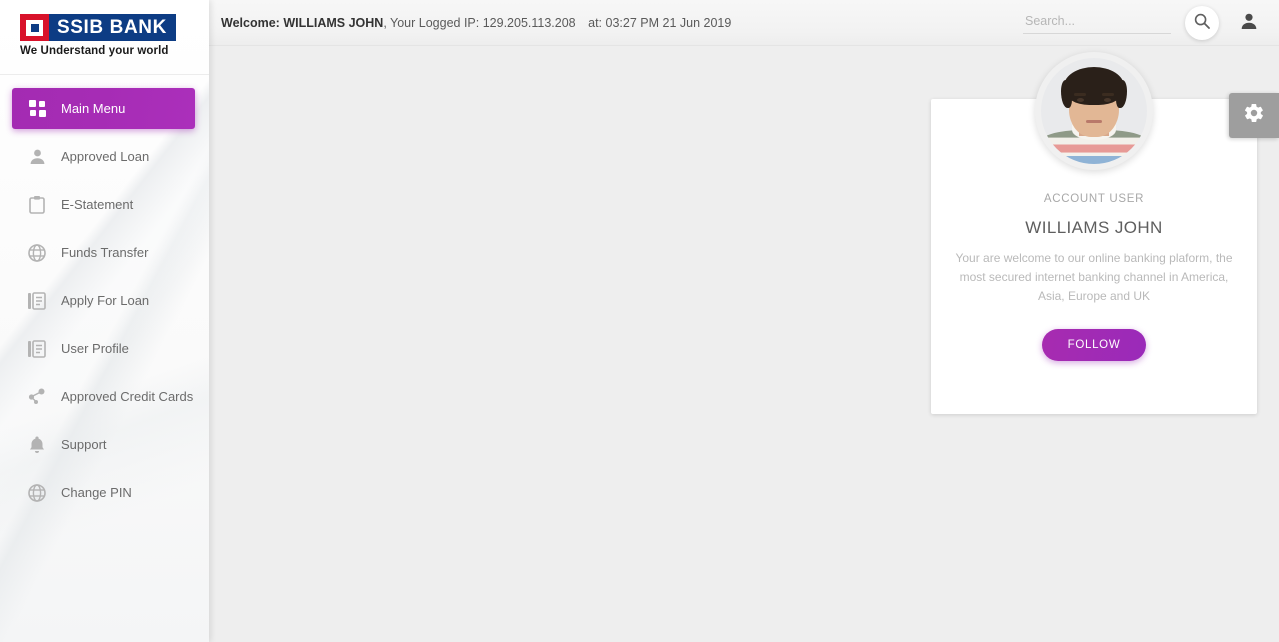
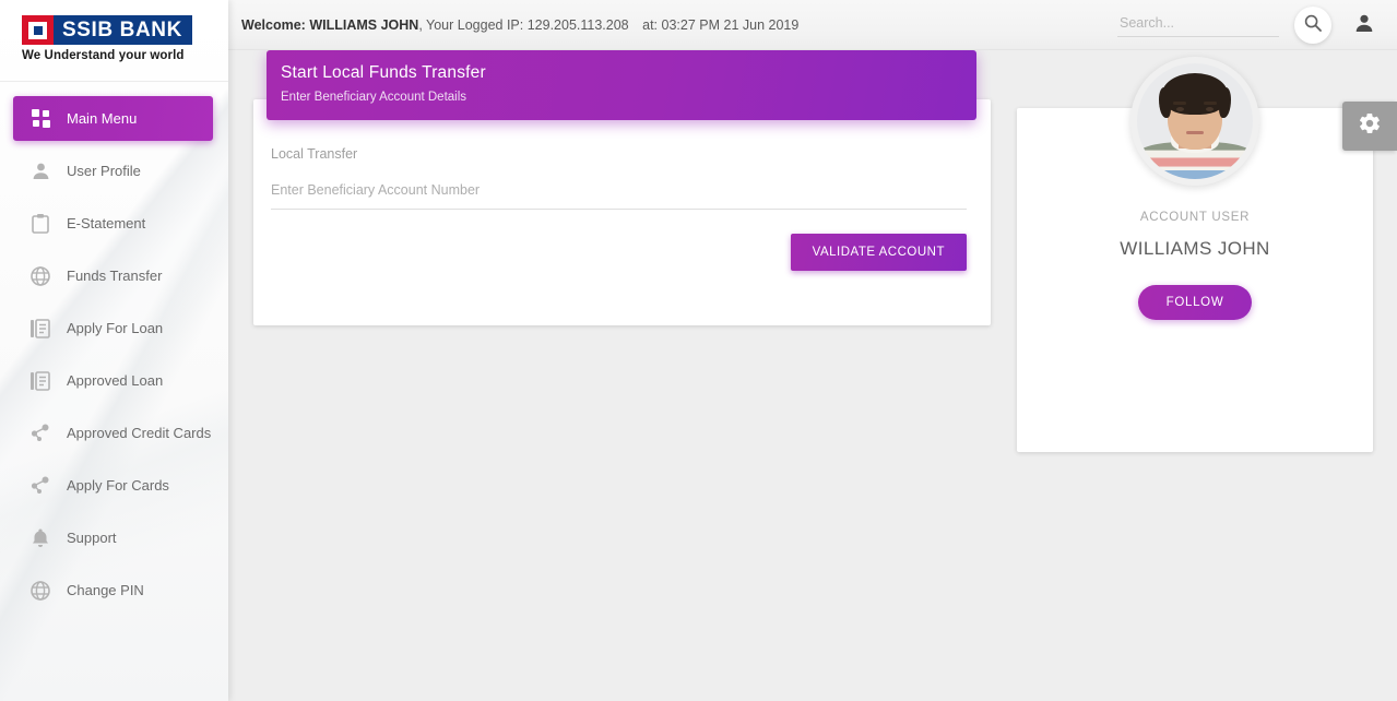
  SSIB BANK
  We Understand your world
  Main Menu
- Approved Loan
+ User Profile
  E-Statement
  Funds Transfer
  Apply For Loan
- User Profile
+ Approved Loan
  Approved Credit Cards
+ Apply For Cards
  Support
  Change PIN
  Welcome: WILLIAMS JOHN, Your Logged IP: 129.205.113.208 at: 03:27 PM 21 Jun 2019
  Search...
+ Start Local Funds Transfer
+ Enter Beneficiary Account Details
+ Local Transfer
+ Enter Beneficiary Account Number
+ VALIDATE ACCOUNT
  ACCOUNT USER
  WILLIAMS JOHN
- Your are welcome to our online banking plaform, the most secured internet banking channel in America, Asia, Europe and UK
  FOLLOW
